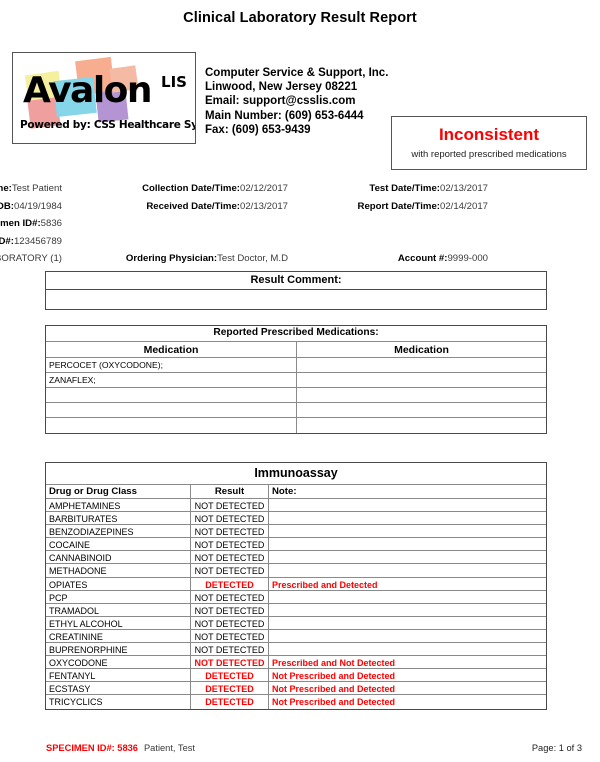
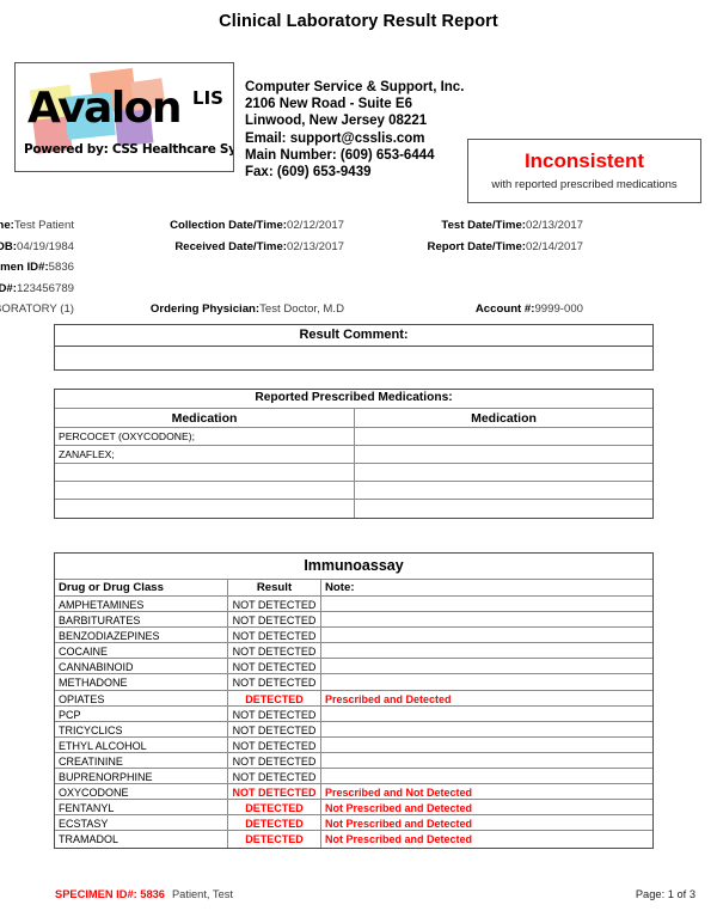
  Clinical Laboratory Result Report
  Avalon
  LIS
  Powered by: CSS Healthcare Sy
  Computer Service & Support, Inc.
+ 2106 New Road - Suite E6
  Linwood, New Jersey 08221
  Email: support@csslis.com
  Main Number: (609) 653-6444
  Fax: (609) 653-9439
  Inconsistent
  with reported prescribed medications
  Test Patient
  Collection Date/Time:
  02/12/2017
  Test Date/Time:
  02/13/2017
  OB:
  04/19/1984
  Received Date/Time:
  02/13/2017
  Report Date/Time:
  02/14/2017
  5836
  123456789
  Ordering Physician:
  Test Doctor, M.D
  Account #:
  9999-000
  Result Comment:
  Reported Prescribed Medications:
  Medication
  Medication
  PERCOCET (OXYCODONE);
  ZANAFLEX;
  Immunoassay
  Drug or Drug Class
  Result
  Note:
  AMPHETAMINES
  NOT DETECTED
  BARBITURATES
  NOT DETECTED
  BENZODIAZEPINES
  NOT DETECTED
  COCAINE
  NOT DETECTED
  CANNABINOID
  NOT DETECTED
  METHADONE
  NOT DETECTED
  OPIATES
  DETECTED
  Prescribed and Detected
  PCP
  NOT DETECTED
- TRAMADOL
+ TRICYCLICS
  NOT DETECTED
  ETHYL ALCOHOL
  NOT DETECTED
  CREATININE
  NOT DETECTED
  BUPRENORPHINE
  NOT DETECTED
  OXYCODONE
  NOT DETECTED
  Prescribed and Not Detected
  FENTANYL
  DETECTED
  Not Prescribed and Detected
  ECSTASY
  DETECTED
  Not Prescribed and Detected
- TRICYCLICS
+ TRAMADOL
  DETECTED
  Not Prescribed and Detected
  SPECIMEN ID#: 5836 Patient, Test
  Page: 1 of 3
